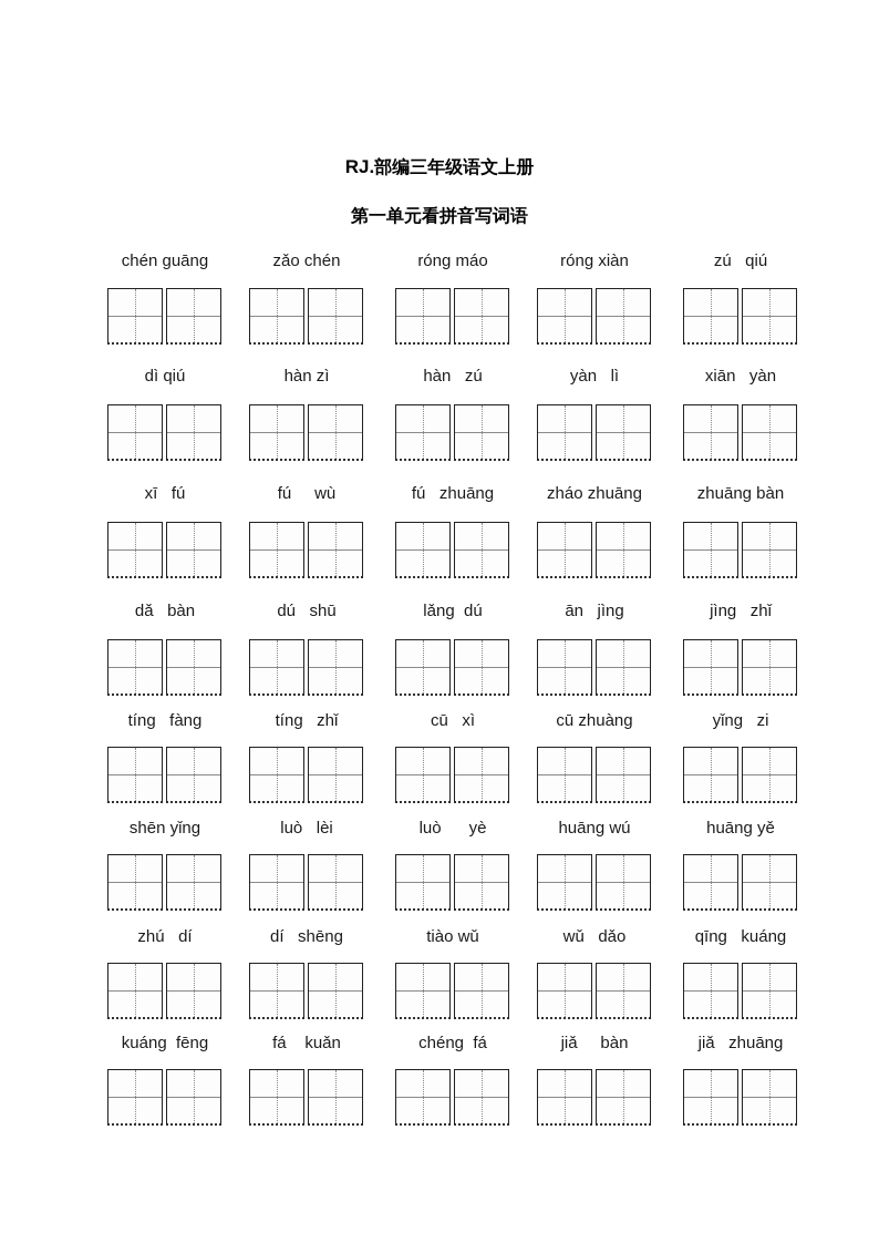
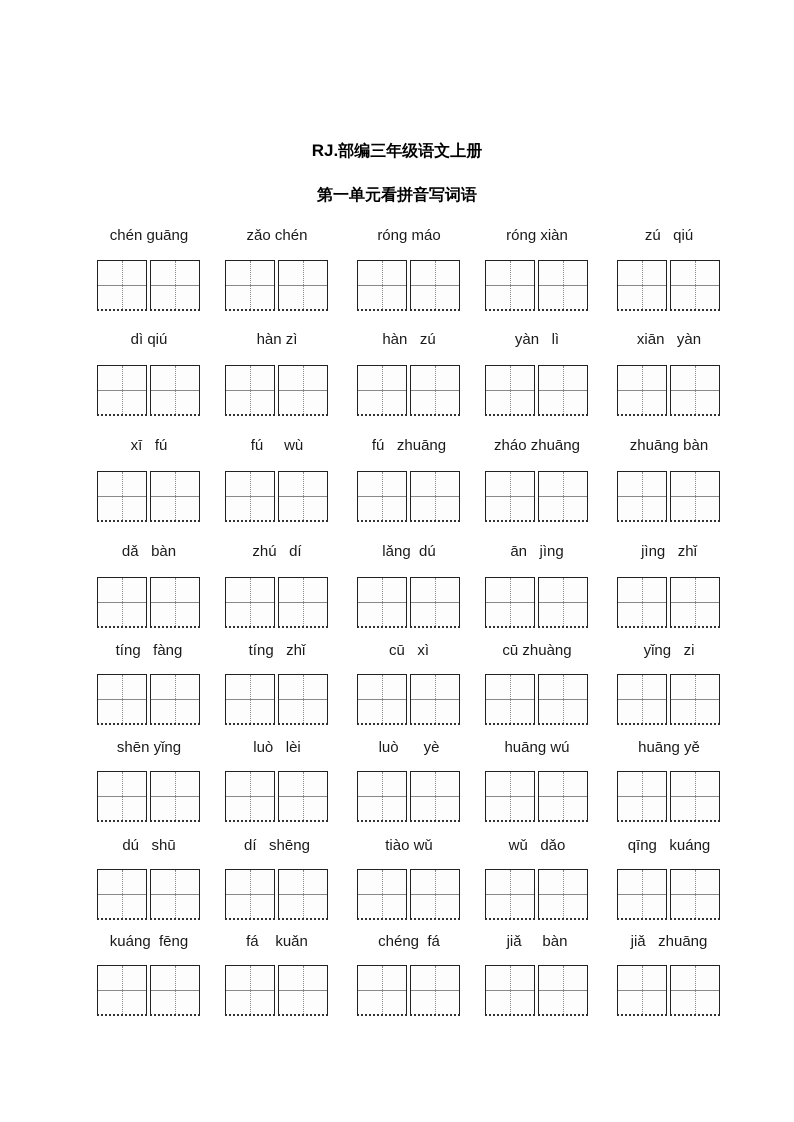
  RJ.部编三年级语文上册
  第一单元看拼音写词语
  chén guāng
  zǎo chén
  róng máo
  róng xiàn
  zú qiú
  dì qiú
  hàn zì
  hàn zú
  yàn lì
  xiān yàn
  xī fú
  fú wù
  fú zhuāng
  zháo zhuāng
  zhuāng bàn
  dǎ bàn
- dú shū
+ zhú dí
  lǎng dú
  ān jìng
  jìng zhǐ
  tíng fàng
  tíng zhǐ
  cū xì
  cū zhuàng
  yǐng zi
  shēn yǐng
  luò lèi
  luò yè
  huāng wú
  huāng yě
- zhú dí
+ dú shū
  dí shēng
  tiào wǔ
  wǔ dǎo
  qīng kuáng
  kuáng fēng
  fá kuǎn
  chéng fá
  jiǎ bàn
  jiǎ zhuāng
